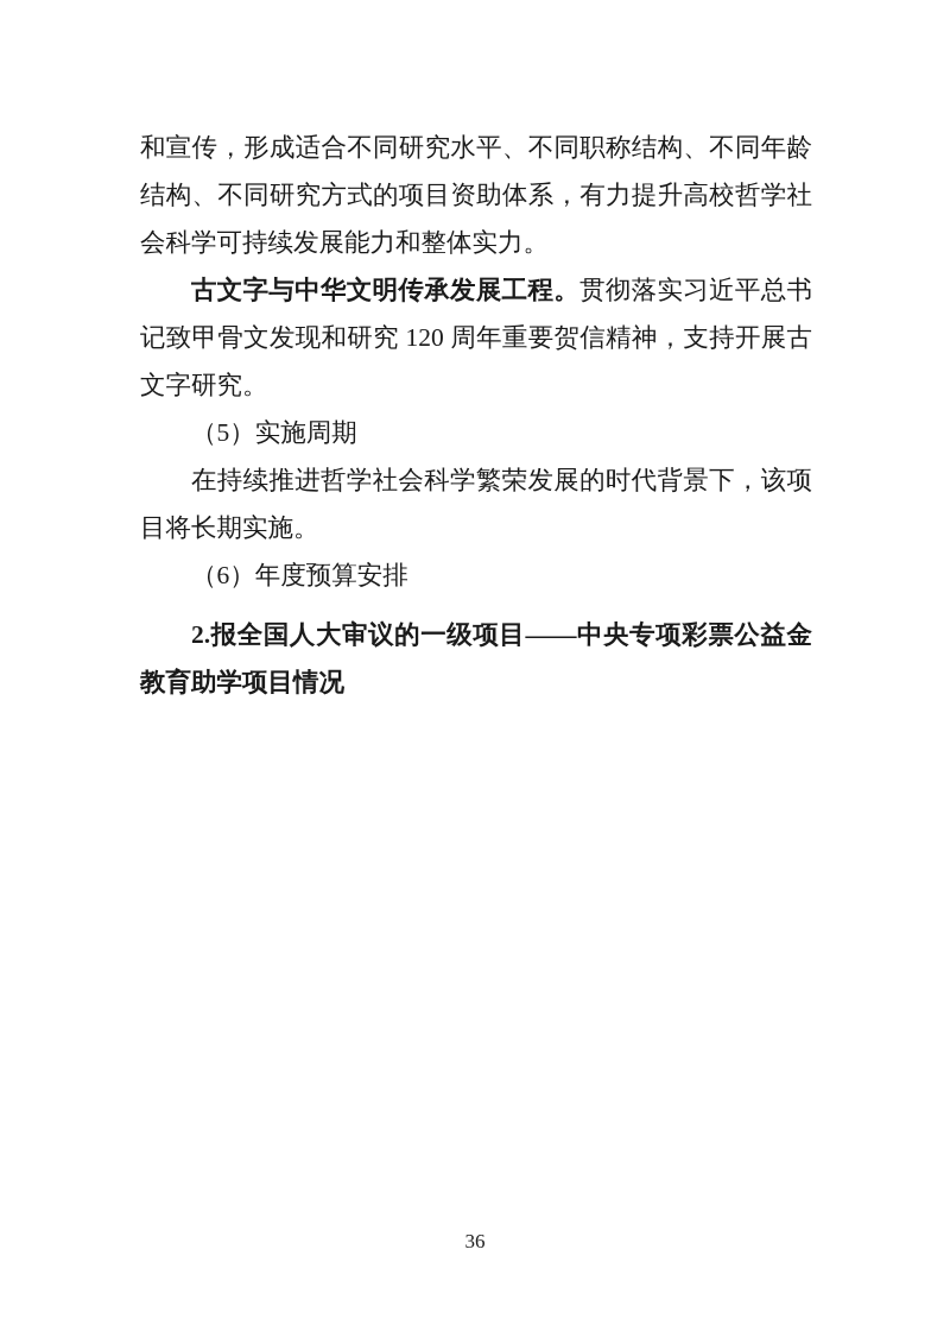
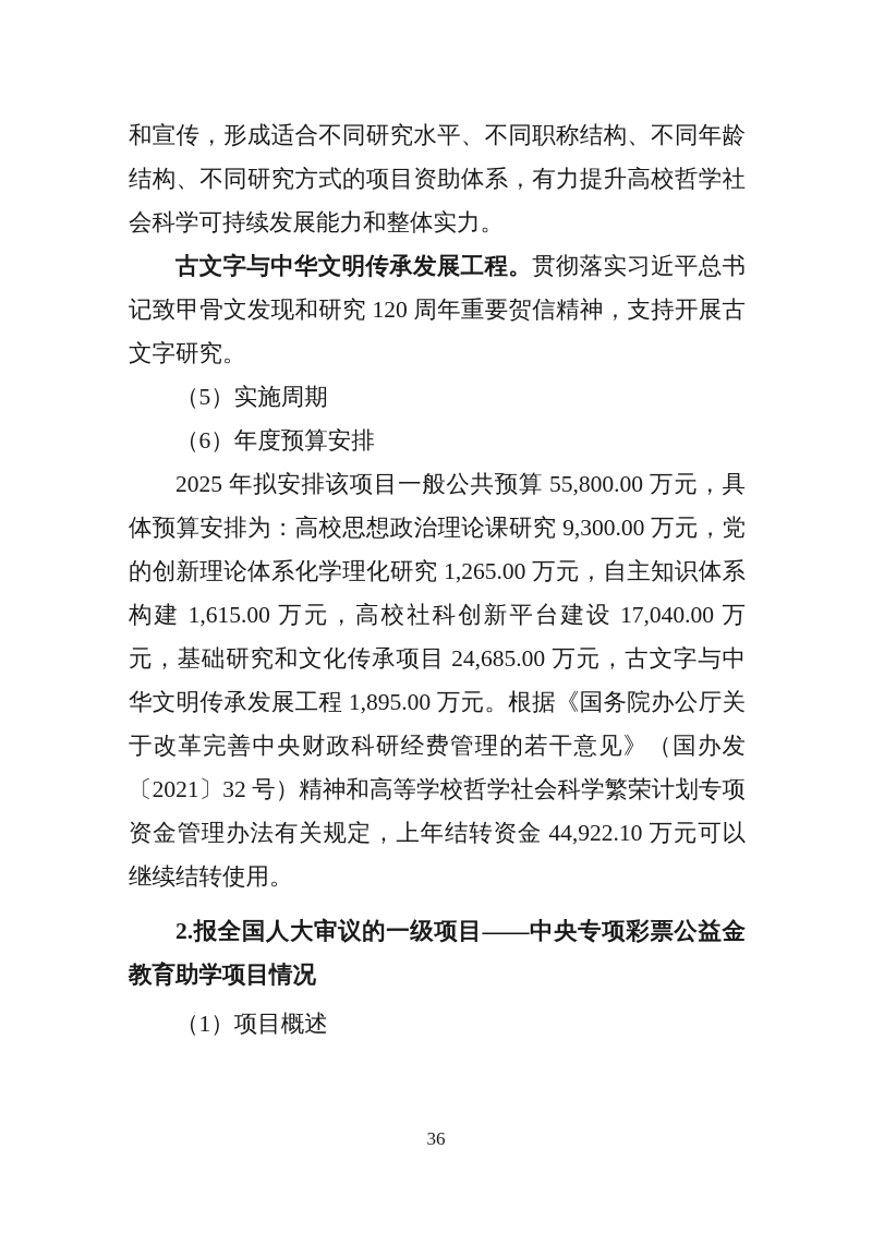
  和宣传，形成适合不同研究水平、不同职称结构、不同年龄结构、不同研究方式的项目资助体系，有力提升高校哲学社会科学可持续发展能力和整体实力。
  古文字与中华文明传承发展工程。贯彻落实习近平总书记致甲骨文发现和研究 120 周年重要贺信精神，支持开展古文字研究。
  （5）实施周期
- 在持续推进哲学社会科学繁荣发展的时代背景下，该项目将长期实施。
  （6）年度预算安排
+ 2025 年拟安排该项目一般公共预算 55,800.00 万元，具体预算安排为：高校思想政治理论课研究 9,300.00 万元，党的创新理论体系化学理化研究 1,265.00 万元，自主知识体系构建 1,615.00 万元，高校社科创新平台建设 17,040.00 万元，基础研究和文化传承项目 24,685.00 万元，古文字与中华文明传承发展工程 1,895.00 万元。根据《国务院办公厅关于改革完善中央财政科研经费管理的若干意见》（国办发〔2021〕32 号）精神和高等学校哲学社会科学繁荣计划专项资金管理办法有关规定，上年结转资金 44,922.10 万元可以继续结转使用。
  2.报全国人大审议的一级项目——中央专项彩票公益金教育助学项目情况
+ （1）项目概述
  36
